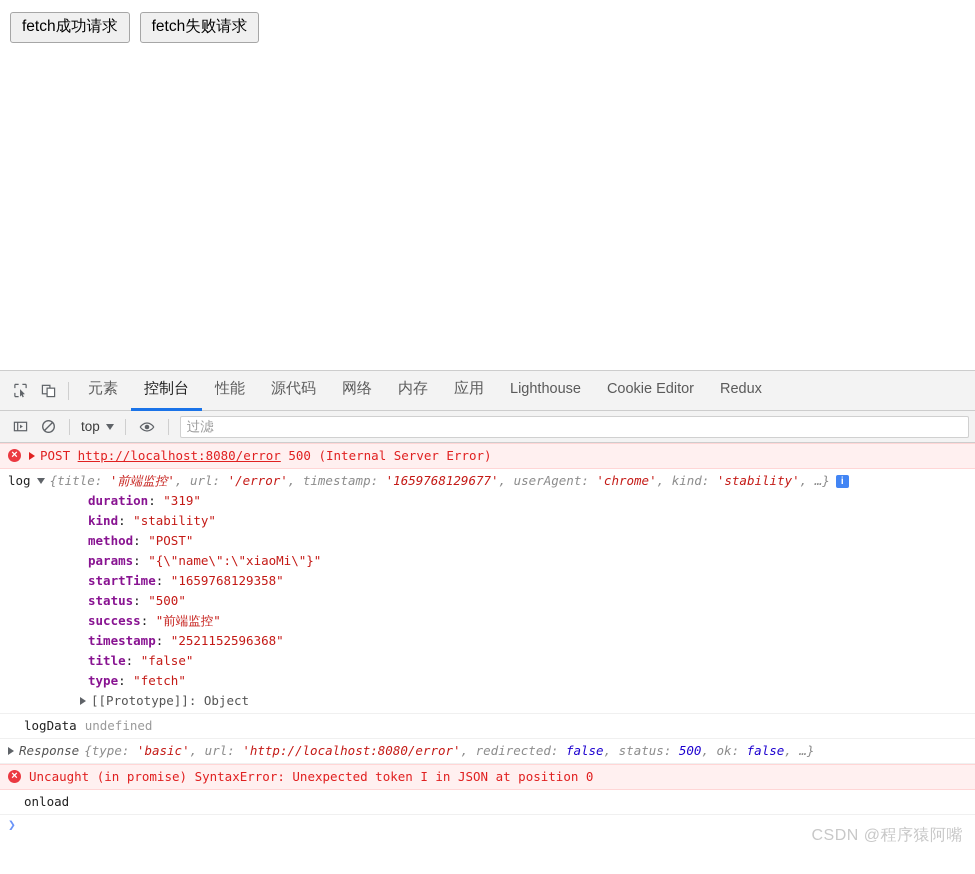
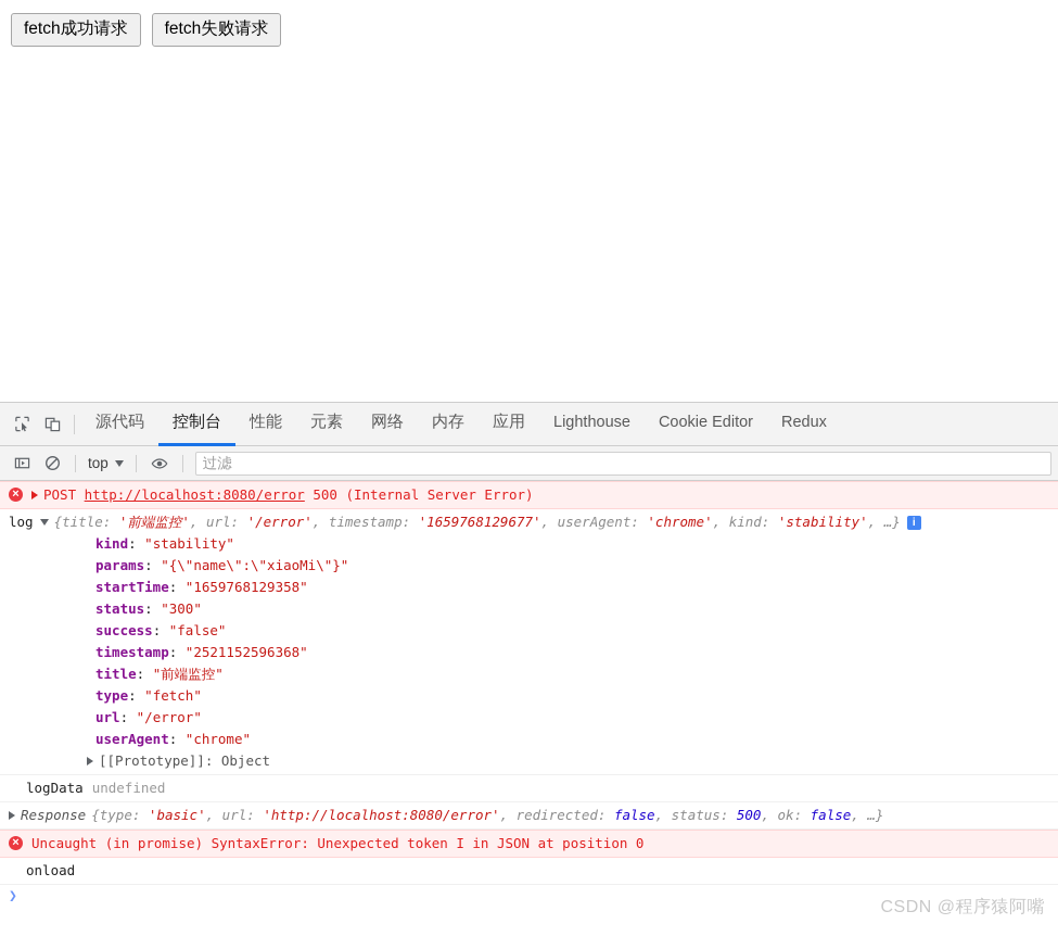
  fetch成功请求
  fetch失败请求
- 元素
+ 源代码
  控制台
  性能
- 源代码
+ 元素
  网络
  内存
  应用
  Lighthouse
  Cookie Editor
  Redux
  top
  过滤
  POST http://localhost:8080/error 500 (Internal Server Error)
  log
  {title: '前端监控', url: '/error', timestamp: '1659768129677', userAgent: 'chrome', kind: 'stability', …} i
- duration: "319"
  kind: "stability"
- method: "POST"
  params: "{\"name\":\"xiaoMi\"}"
  startTime: "1659768129358"
- status: "500"
+ status: "300"
- success: "前端监控"
+ success: "false"
  timestamp: "2521152596368"
- title: "false"
+ title: "前端监控"
  type: "fetch"
+ url: "/error"
+ userAgent: "chrome"
  [[Prototype]]: Object
  logData undefined
  Response
  {type: 'basic', url: 'http://localhost:8080/error', redirected: false, status: 500, ok: false, …}
  Uncaught (in promise) SyntaxError: Unexpected token I in JSON at position 0
  onload
  ❯
  CSDN @程序猿阿嘴
